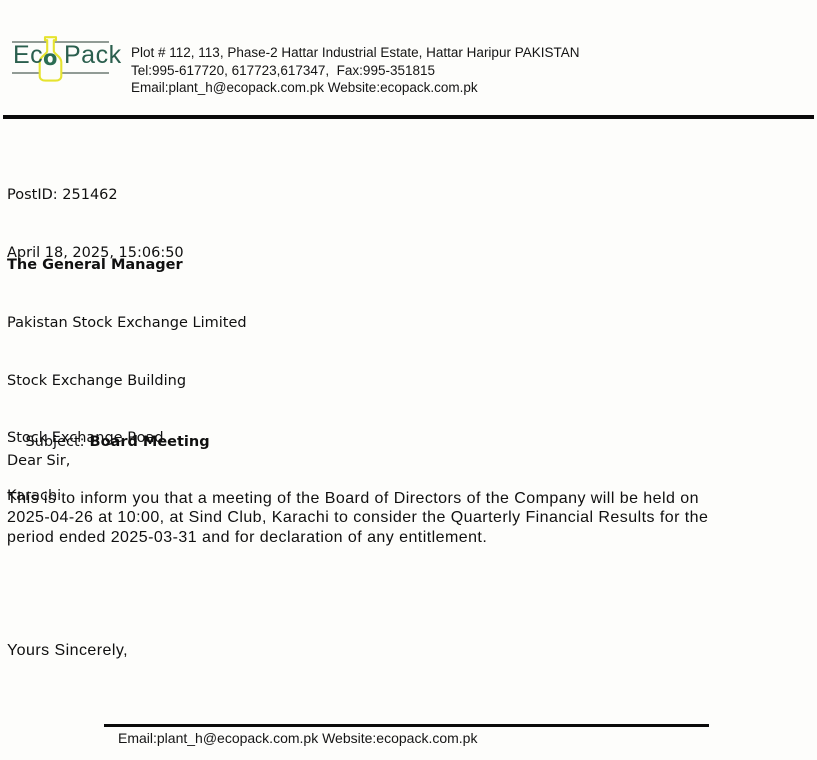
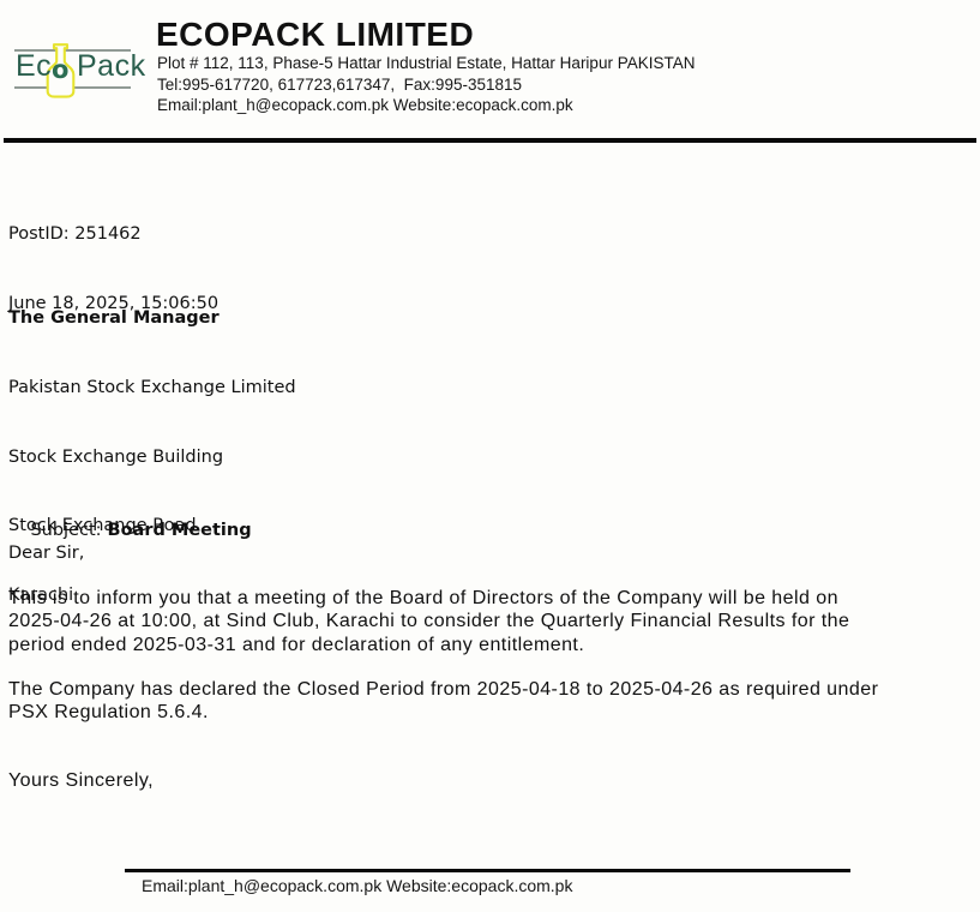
  Ec
  o
  Pack
+ ECOPACK LIMITED
- Plot # 112, 113, Phase-2 Hattar Industrial Estate, Hattar Haripur PAKISTAN
+ Plot # 112, 113, Phase-5 Hattar Industrial Estate, Hattar Haripur PAKISTAN
  Tel:995-617720, 617723,617347, Fax:995-351815
  Email:plant_h@ecopack.com.pk Website:ecopack.com.pk
  PostID: 251462
- April 18, 2025, 15:06:50
+ June 18, 2025, 15:06:50
  The General Manager
  Pakistan Stock Exchange Limited
  Stock Exchange Building
  Stock Exchange Road
  Karachi
  Subject: Board Meeting
  Dear Sir,
  This is to inform you that a meeting of the Board of Directors of the Company will be held on
  2025-04-26 at 10:00, at Sind Club, Karachi to consider the Quarterly Financial Results for the
  period ended 2025-03-31 and for declaration of any entitlement.
+ The Company has declared the Closed Period from 2025-04-18 to 2025-04-26 as required under
+ PSX Regulation 5.6.4.
  Yours Sincerely,
  Email:plant_h@ecopack.com.pk Website:ecopack.com.pk
